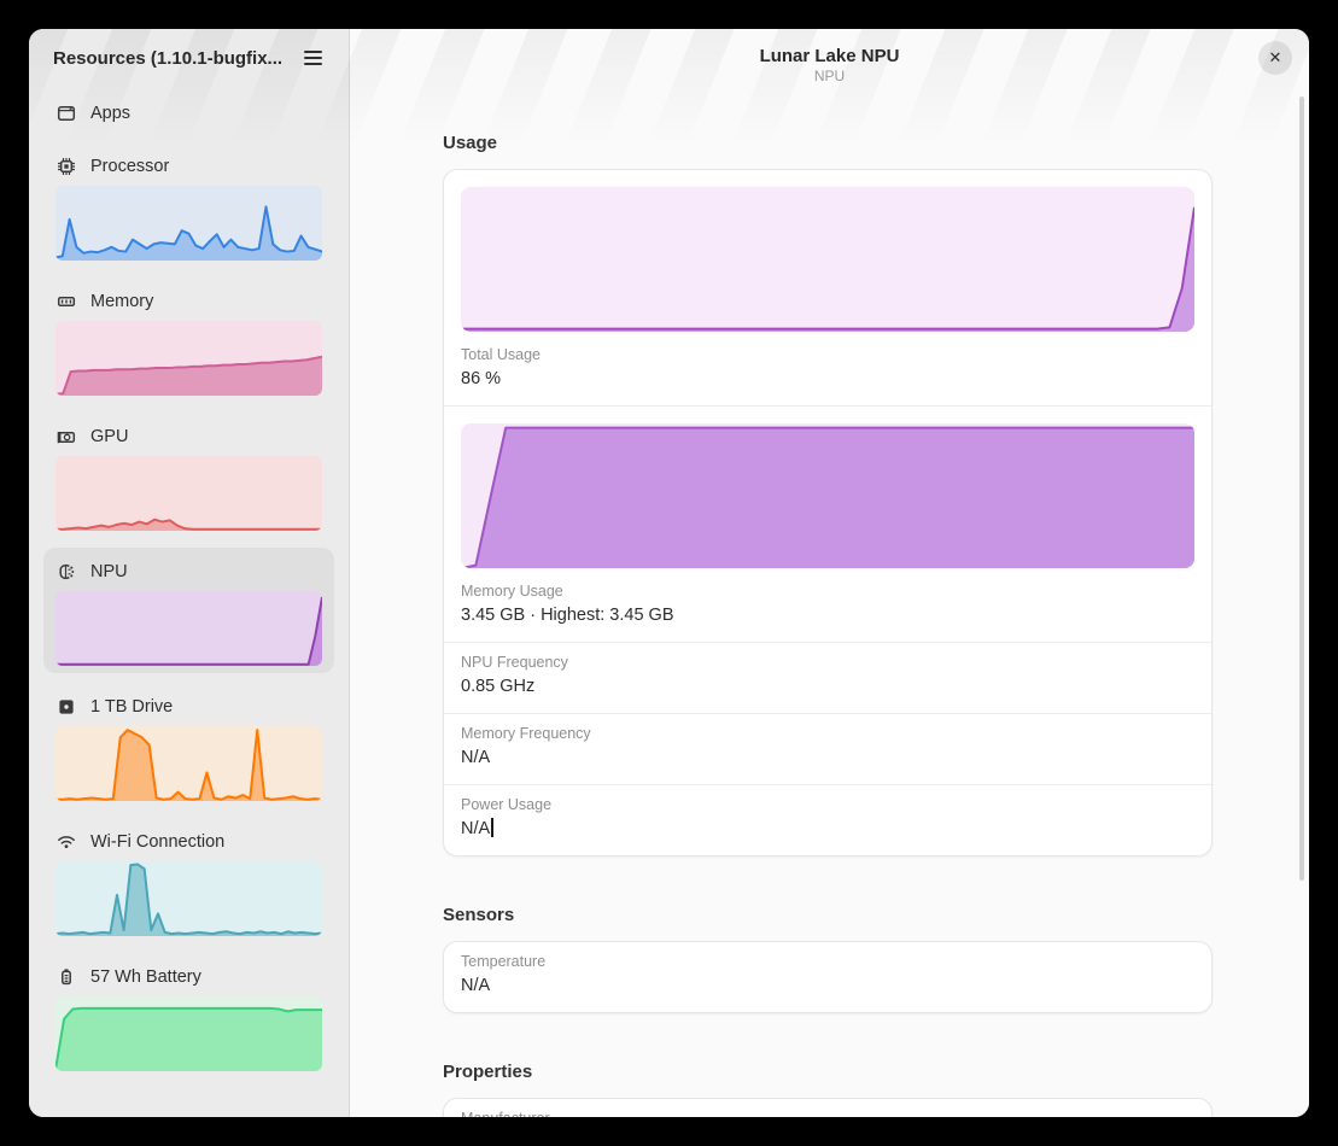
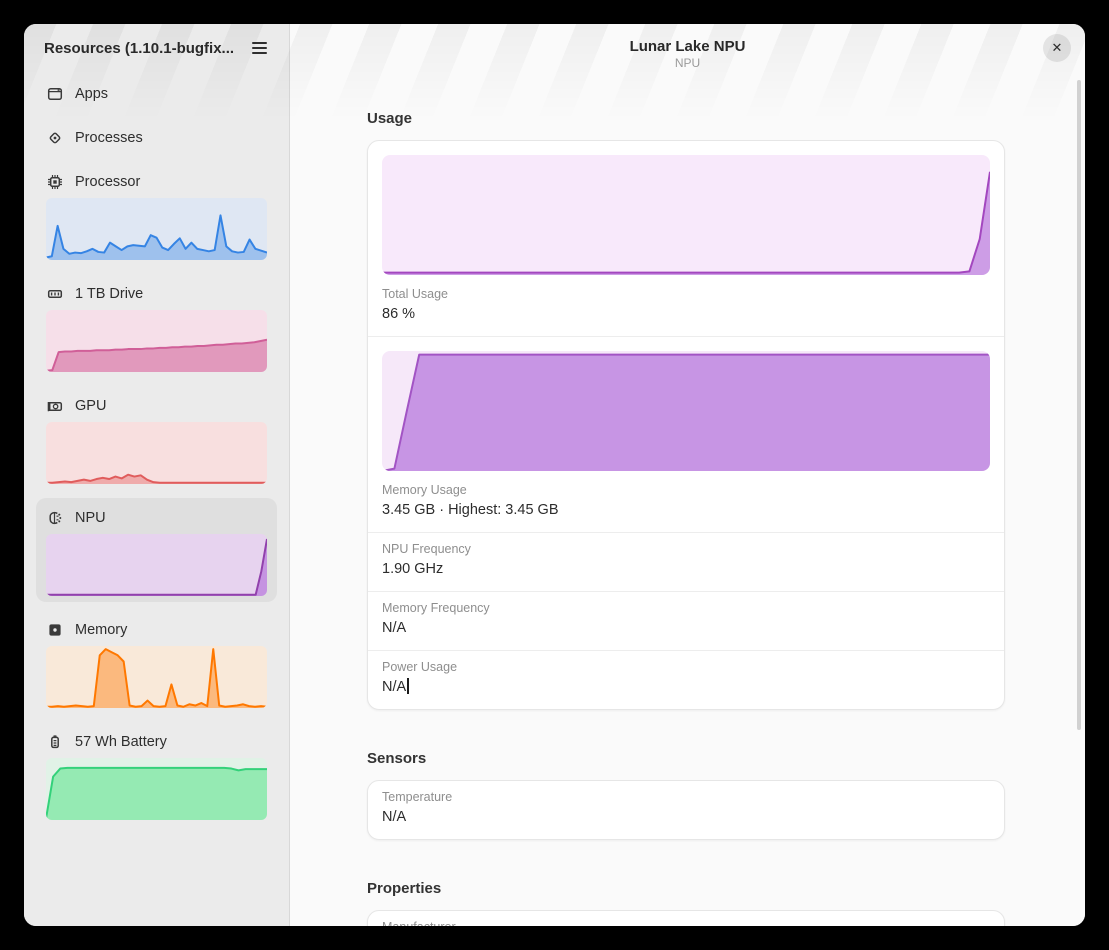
+ Processes
  Processor
- Memory
+ 1 TB Drive
  GPU
  NPU
- 1 TB Drive
+ Memory
- Wi-Fi Connection
  57 Wh Battery
  Total Usage
  86 %
  Memory Usage
  3.45 GB · Highest: 3.45 GB
  NPU Frequency
- 0.85 GHz
+ 1.90 GHz
  Memory Frequency
  N/A
  Power Usage
  N/A
  Sensors
  Temperature
  N/A
  Properties
